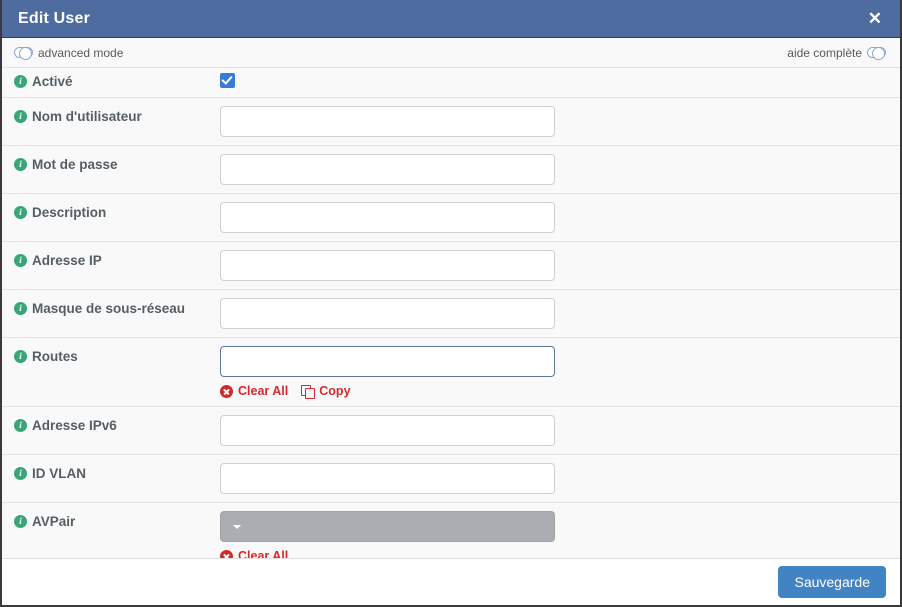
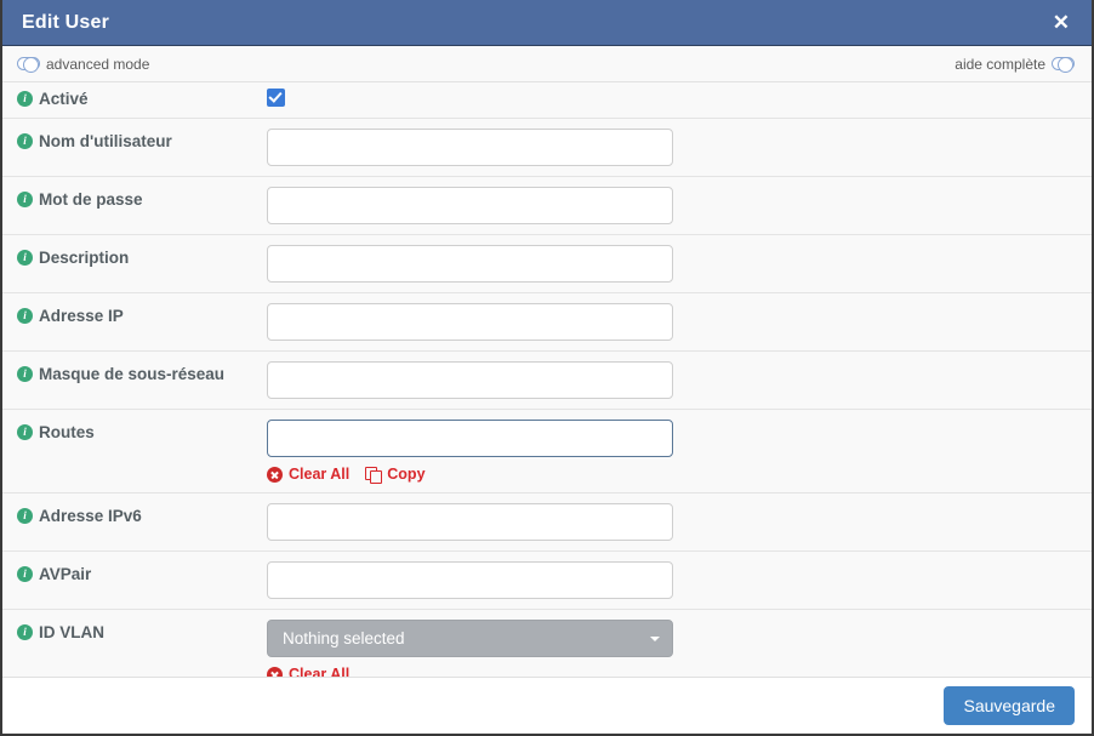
  Edit User
  ✕
  advanced mode
  aide complète
  i
  Activé
  i
  Nom d'utilisateur
  i
  Mot de passe
  i
  Description
  i
  Adresse IP
  i
  Masque de sous-réseau
  i
  Routes
  Clear All
  Copy
  i
  Adresse IPv6
  i
- ID VLAN
+ AVPair
  i
- AVPair
+ ID VLAN
+ Nothing selected
  Clear All
  Sauvegarde
